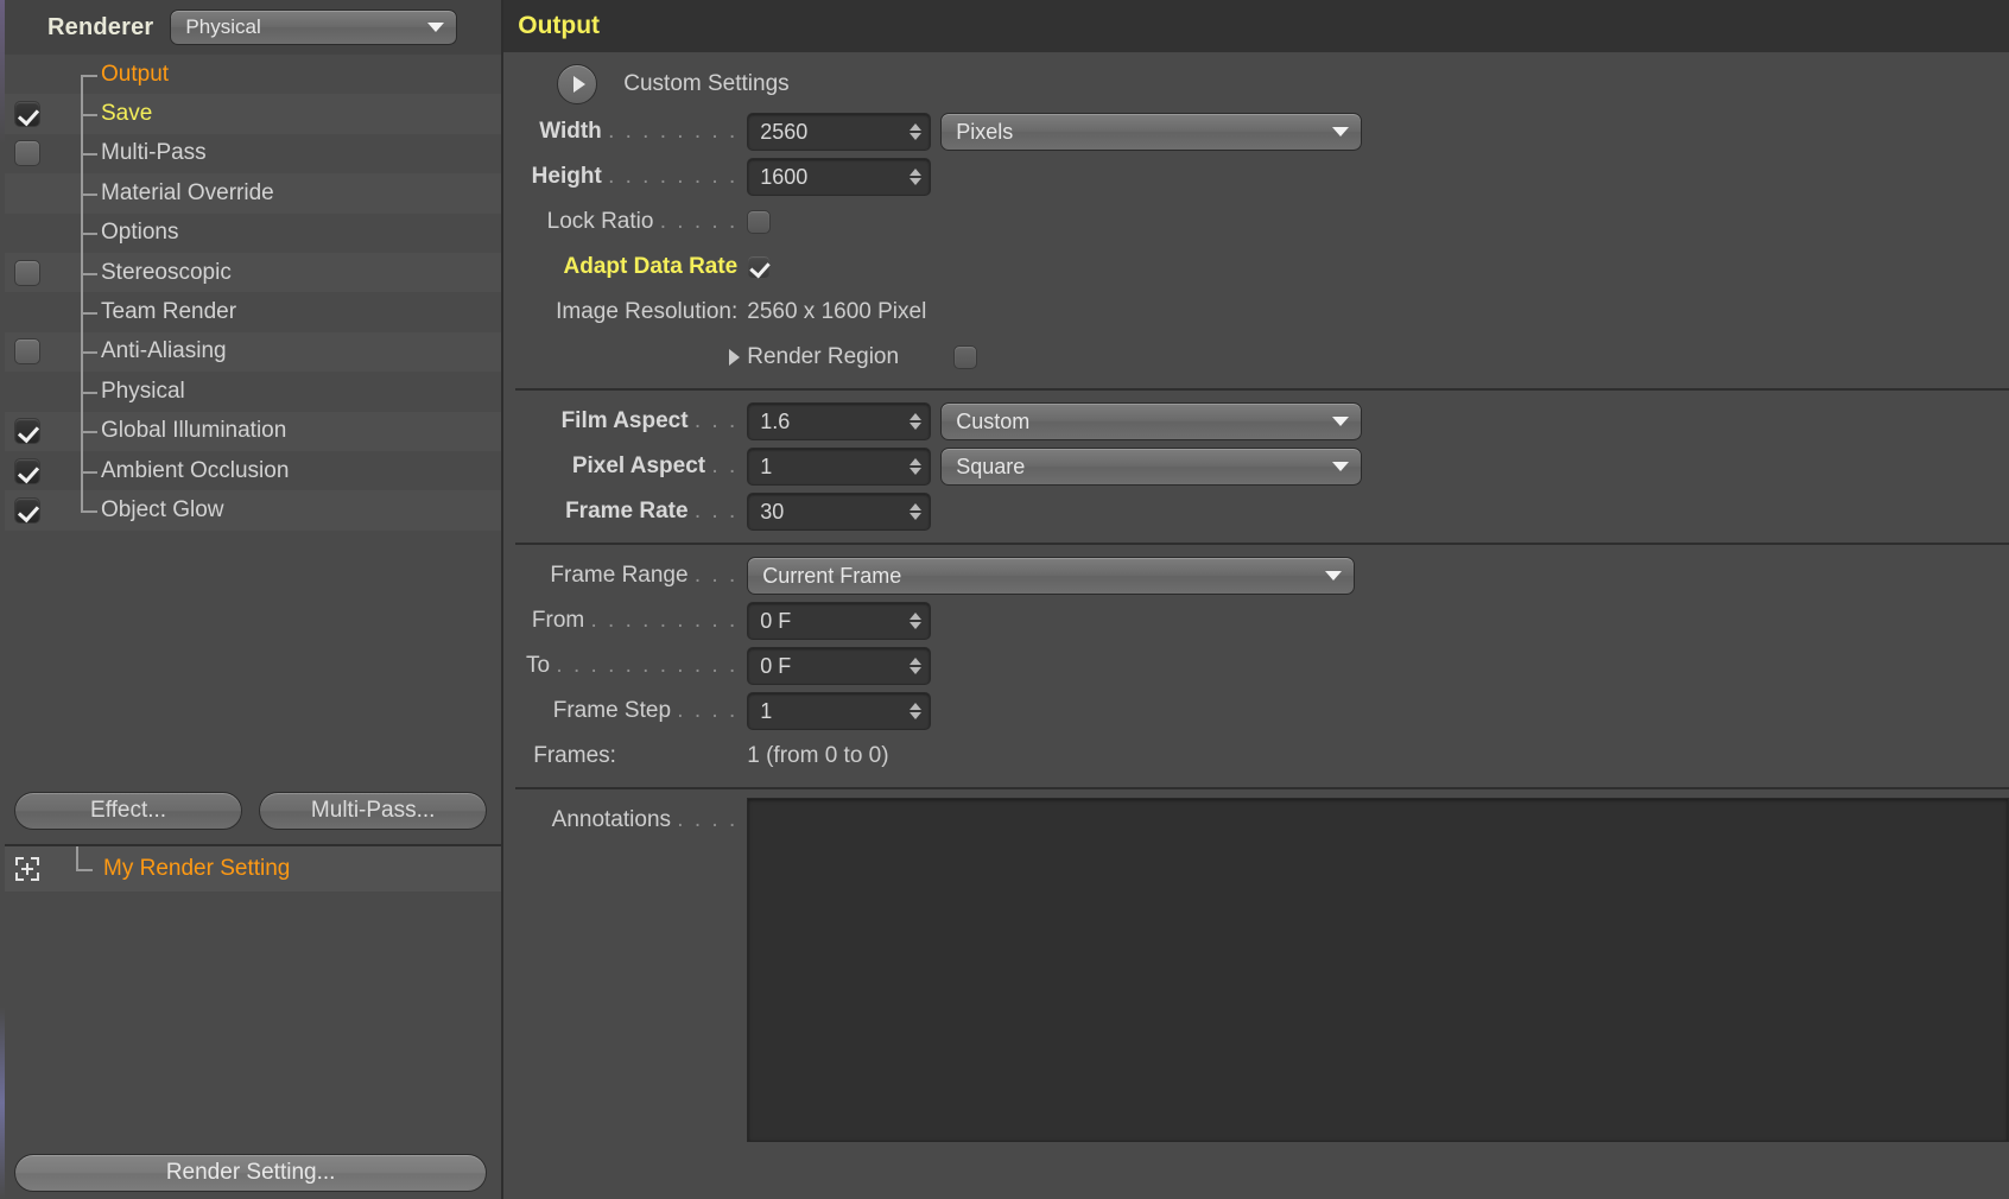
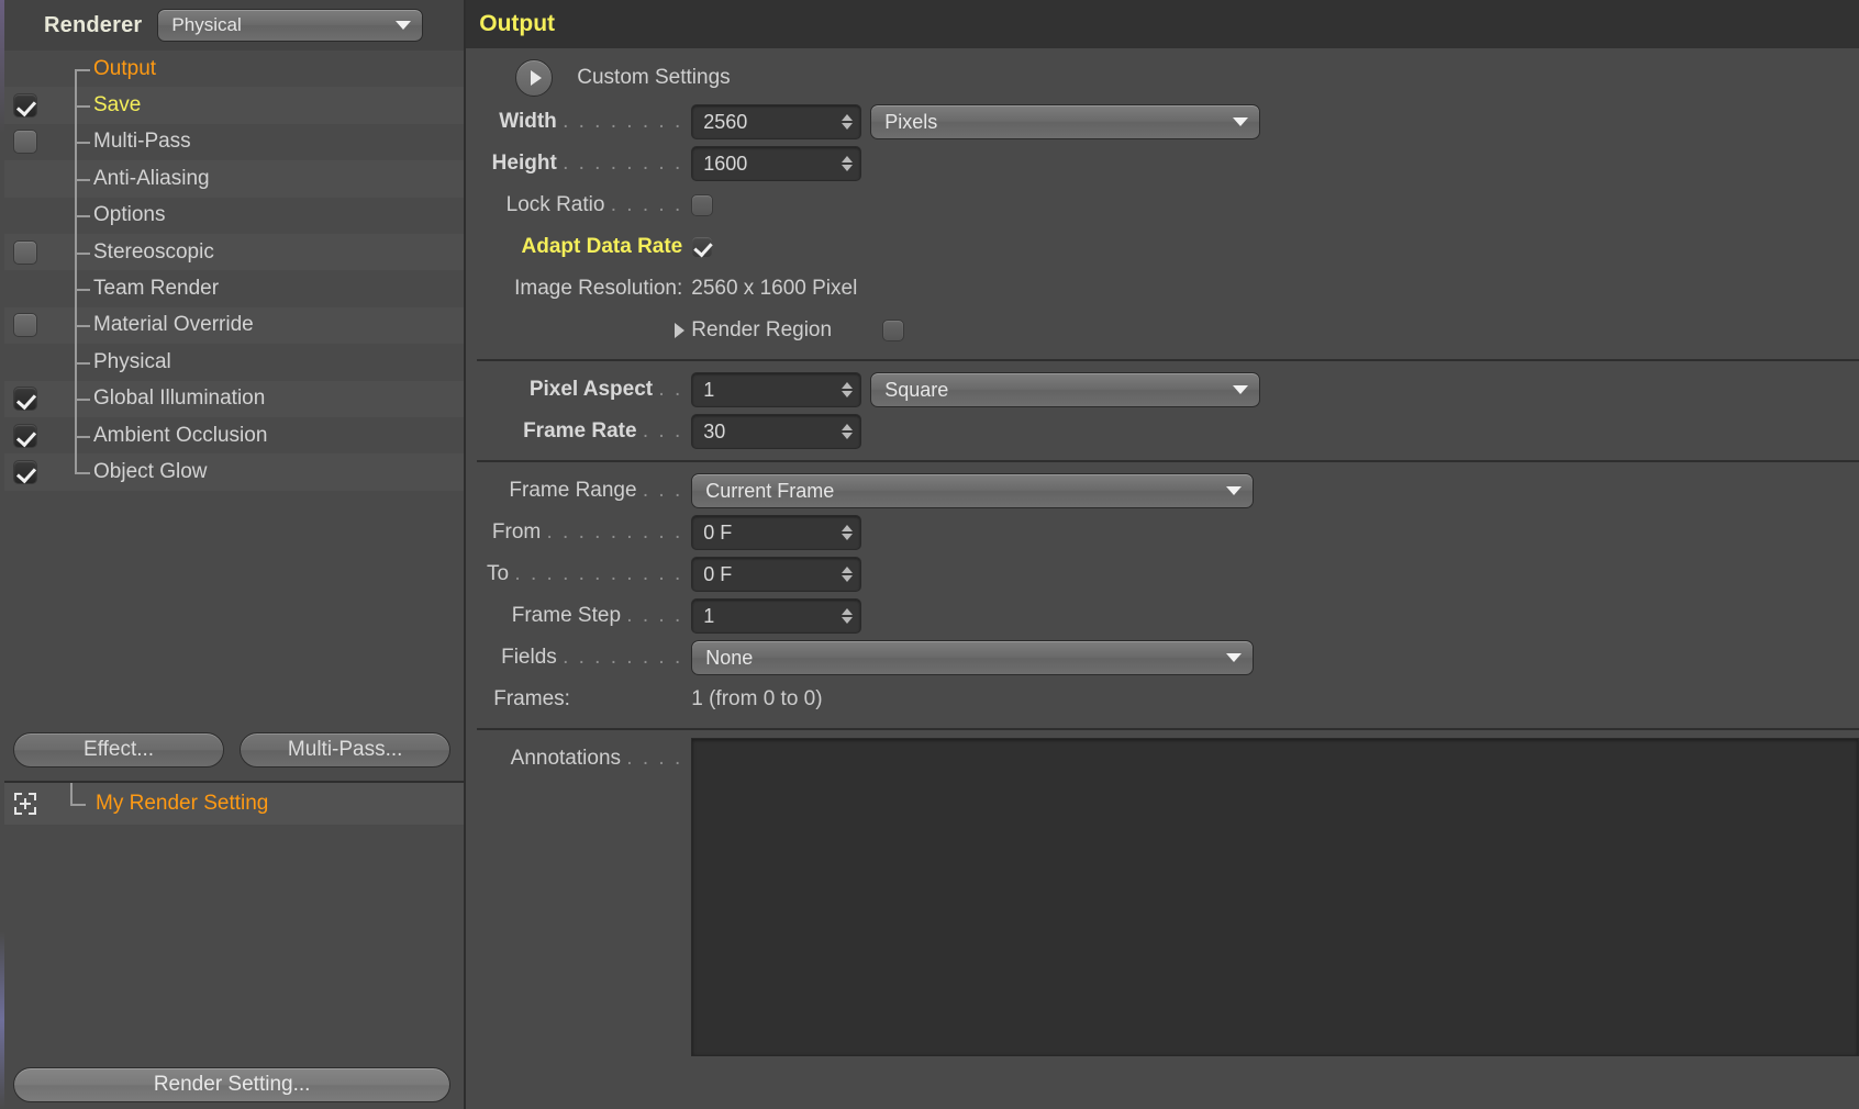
  Renderer
  Physical
  Output
  Save
  Multi-Pass
- Material Override
+ Anti-Aliasing
  Options
  Stereoscopic
  Team Render
- Anti-Aliasing
+ Material Override
  Physical
  Global Illumination
  Ambient Occlusion
  Object Glow
  Effect...
  Multi-Pass...
  My Render Setting
  Render Setting...
  Output
  Custom Settings
  Width . . . . . . . .
  2560
  Pixels
  Height . . . . . . . .
  1600
  Lock Ratio . . . . .
  Adapt Data Rate
  Image Resolution:
  2560 x 1600 Pixel
  Render Region
- Film Aspect . . .
- 1.6
- Custom
  Pixel Aspect . .
  1
  Square
  Frame Rate . . .
  30
  Frame Range . . .
  Current Frame
  From . . . . . . . . .
  0 F
  To . . . . . . . . . . .
  0 F
  Frame Step . . . .
  1
+ Fields . . . . . . . .
+ None
  Frames:
  1 (from 0 to 0)
  Annotations . . . .
